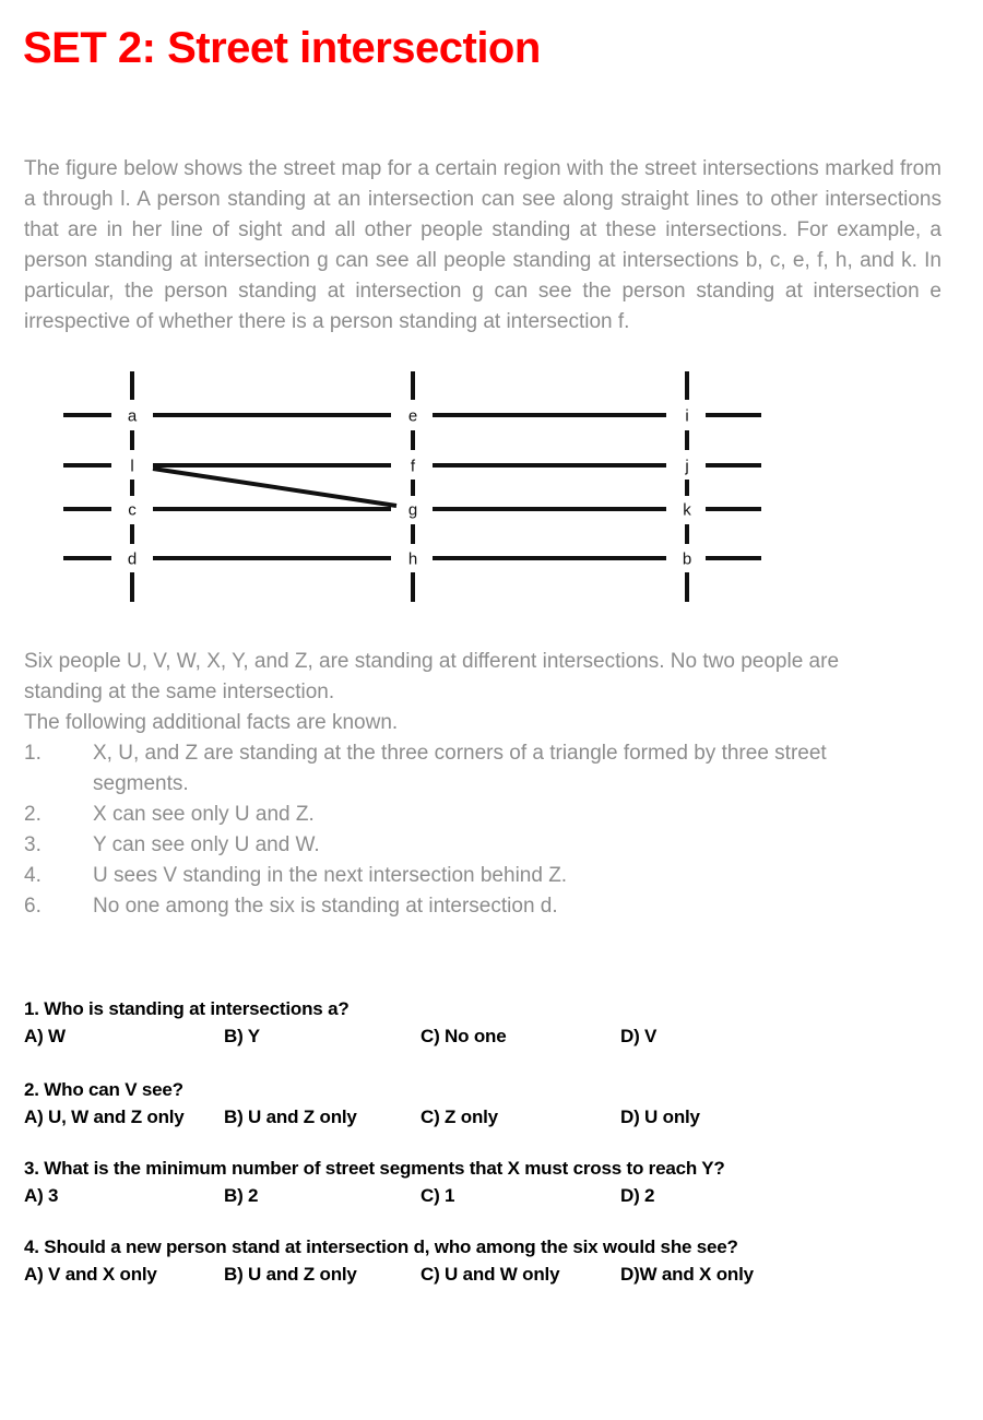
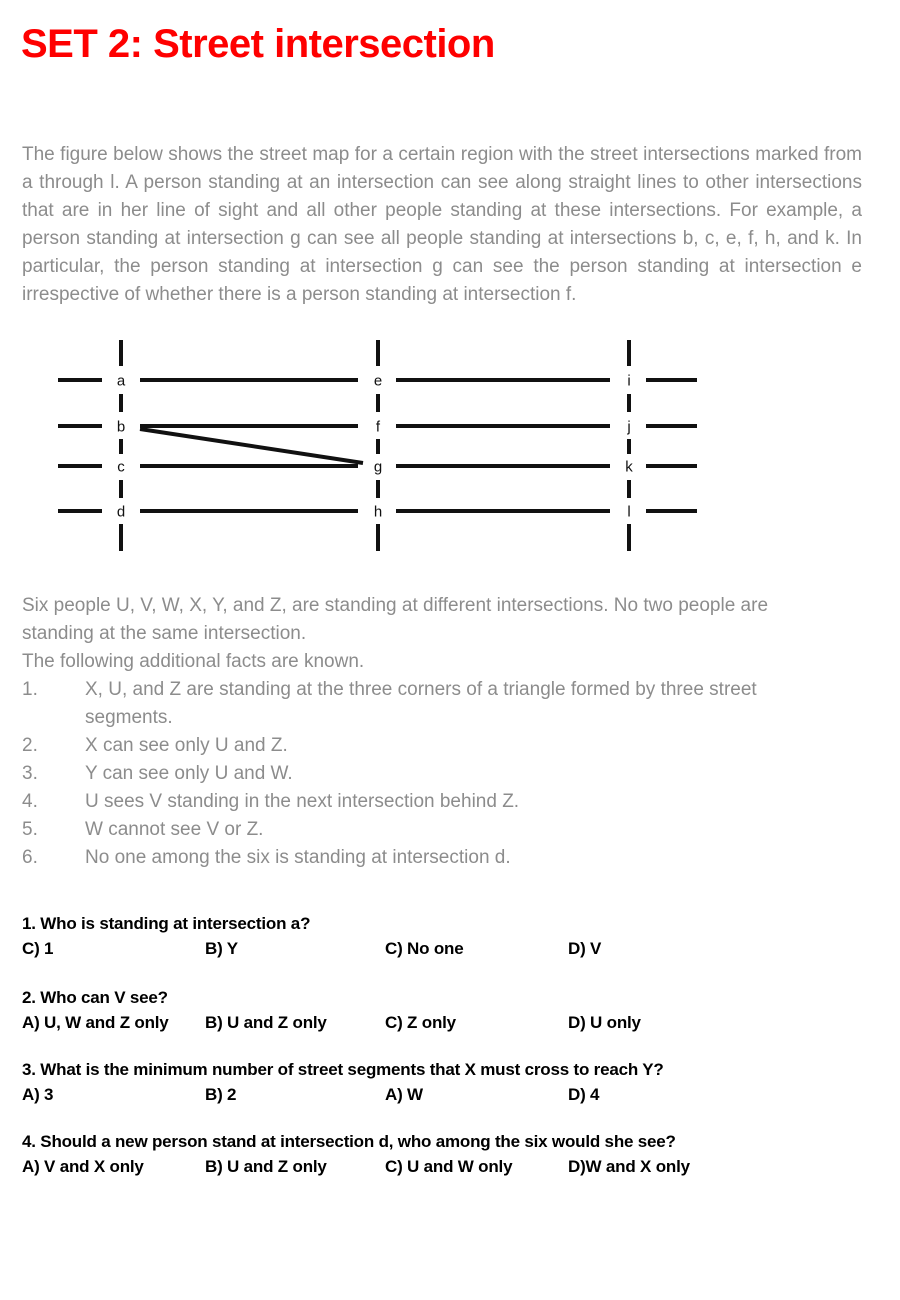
  SET 2: Street intersection
  The figure below shows the street map for a certain region with the street intersections marked from a through l. A person standing at an intersection can see along straight lines to other intersections that are in her line of sight and all other people standing at these intersections. For example, a person standing at intersection g can see all people standing at intersections b, c, e, f, h, and k. In particular, the person standing at intersection g can see the person standing at intersection e irrespective of whether there is a person standing at intersection f.
  a
- l
+ b
  c
  d
  e
  f
  g
  h
  i
  j
  k
- b
+ l
  Six people U, V, W, X, Y, and Z, are standing at different intersections. No two people are standing at the same intersection.
  The following additional facts are known.
  1.
  X, U, and Z are standing at the three corners of a triangle formed by three street segments.
  2.
  X can see only U and Z.
  3.
  Y can see only U and W.
  4.
  U sees V standing in the next intersection behind Z.
+ 5.
+ W cannot see V or Z.
  6.
  No one among the six is standing at intersection d.
- 1. Who is standing at intersections a?
+ 1. Who is standing at intersection a?
- A) W
+ C) 1
  B) Y
  C) No one
  D) V
  2. Who can V see?
  A) U, W and Z only
  B) U and Z only
  C) Z only
  D) U only
  3. What is the minimum number of street segments that X must cross to reach Y?
  A) 3
  B) 2
- C) 1
+ A) W
- D) 2
+ D) 4
  4. Should a new person stand at intersection d, who among the six would she see?
  A) V and X only
  B) U and Z only
  C) U and W only
  D)W and X only
